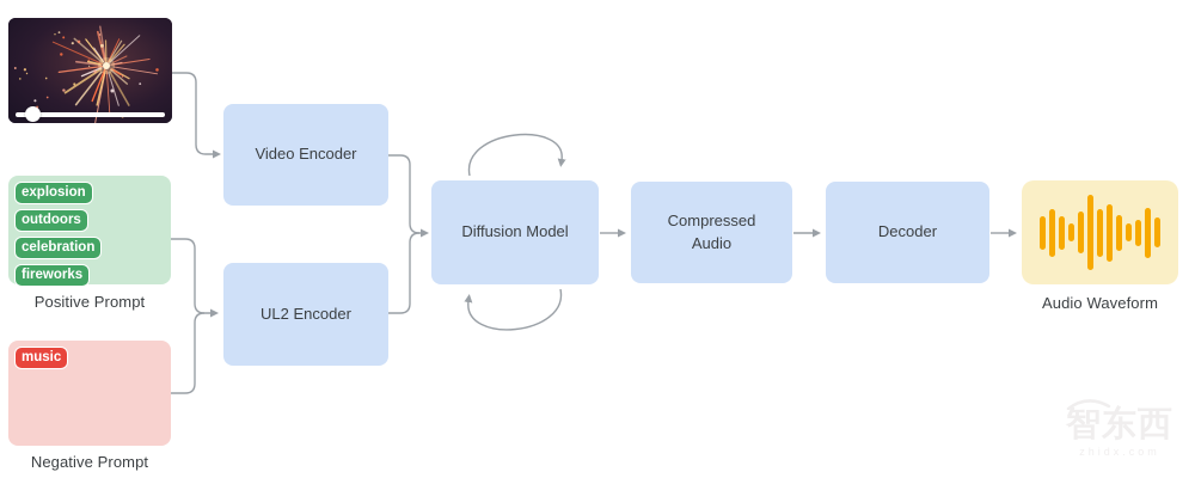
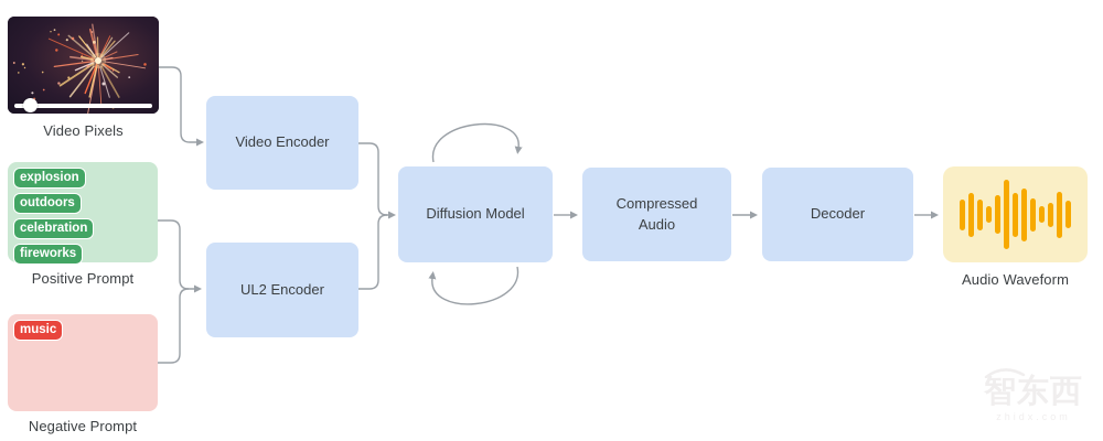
+ Video Pixels
  explosion
  outdoors
  celebration
  fireworks
  Positive Prompt
  music
  Negative Prompt
  Video Encoder
  UL2 Encoder
  Diffusion Model
  Compressed Audio
  Decoder
  Audio Waveform
